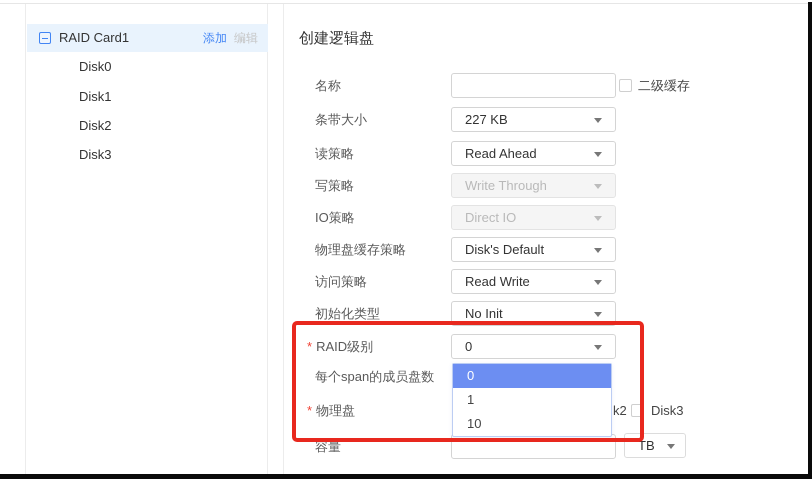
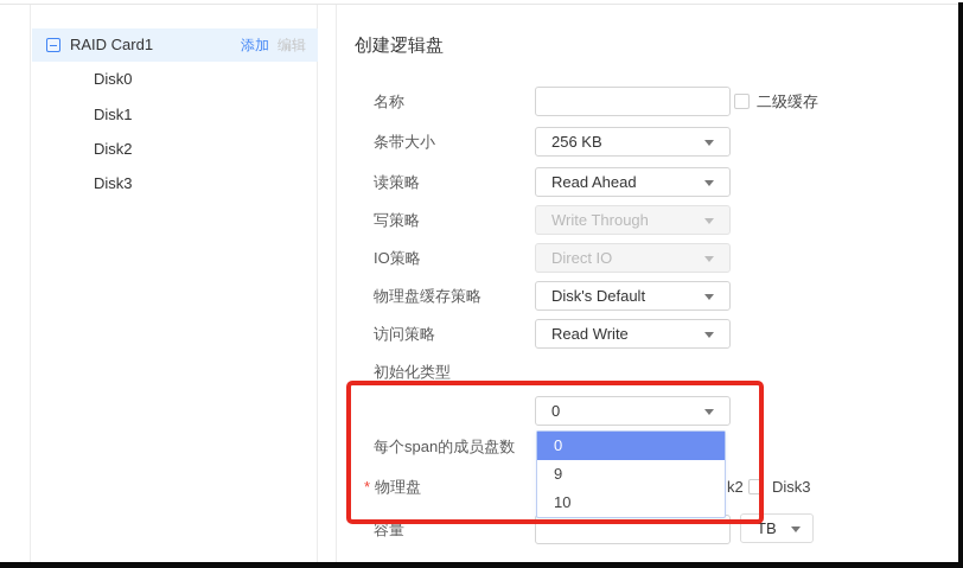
  RAID Card1
  添加
  编辑
  Disk0
  Disk1
  Disk2
  Disk3
  创建逻辑盘
  名称
  二级缓存
  条带大小
- 227 KB
+ 256 KB
  读策略
  Read Ahead
  写策略
  Write Through
  IO策略
  Direct IO
  物理盘缓存策略
  Disk's Default
  访问策略
  Read Write
  初始化类型
- No Init
- * RAID级别
  0
  每个span的成员盘数
  * 物理盘
  k2
  Disk3
  容量
  TB
  0
- 1
+ 9
  10
